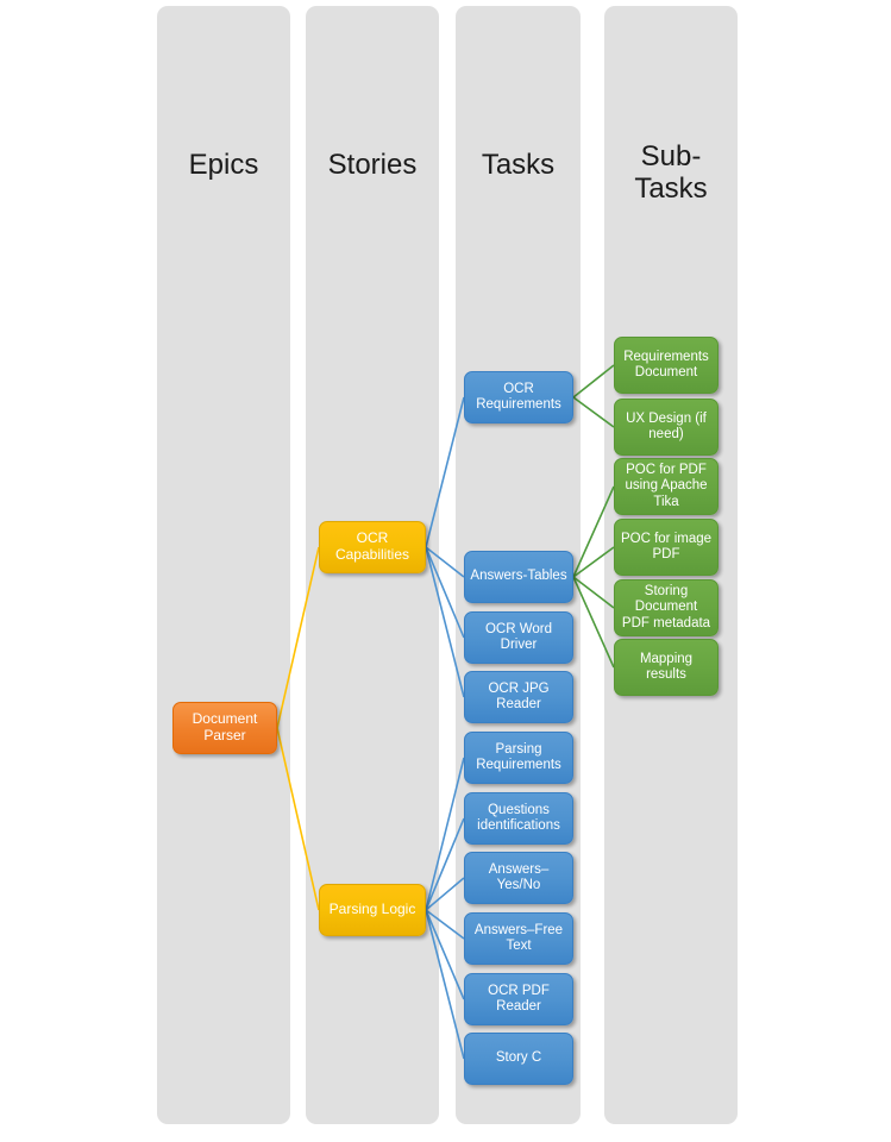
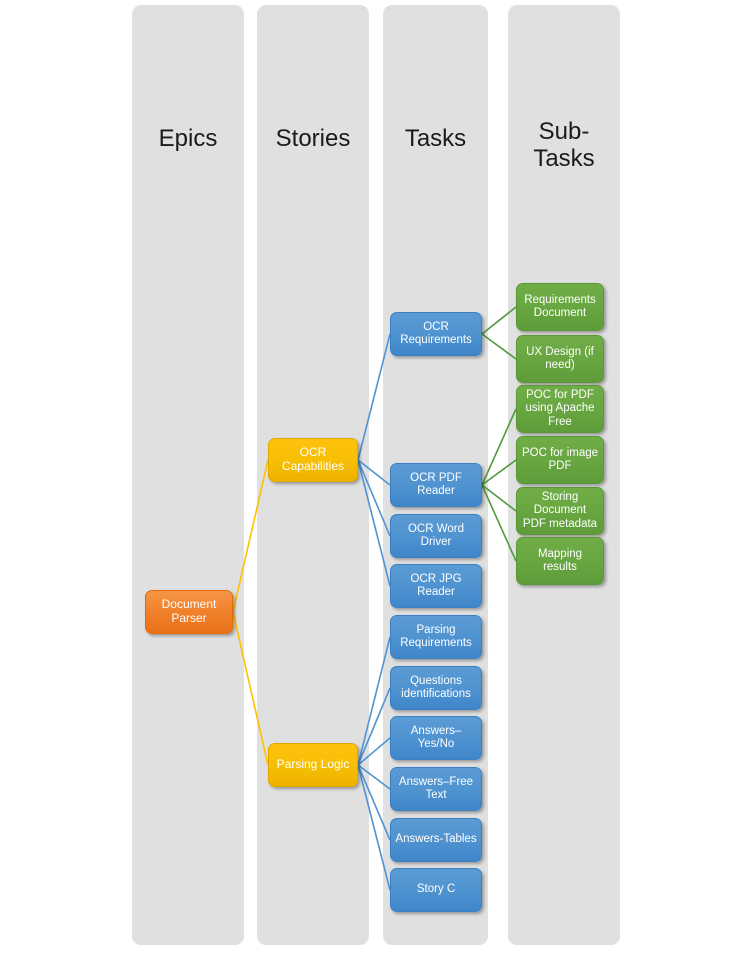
  Epics
  Stories
  Tasks
  Sub-Tasks
  Document Parser
  OCR Capabilities
  Parsing Logic
  OCR Requirements
- Answers-Tables
+ OCR PDF Reader
  OCR Word Driver
  OCR JPG Reader
  Parsing Requirements
  Questions identifications
  Answers–Yes/No
  Answers–Free Text
- OCR PDF Reader
+ Answers-Tables
  Story C
  Requirements Document
  UX Design (if need)
- POC for PDF using Apache Tika
+ POC for PDF using Apache Free
  POC for image PDF
  Storing Document PDF metadata
  Mapping results
